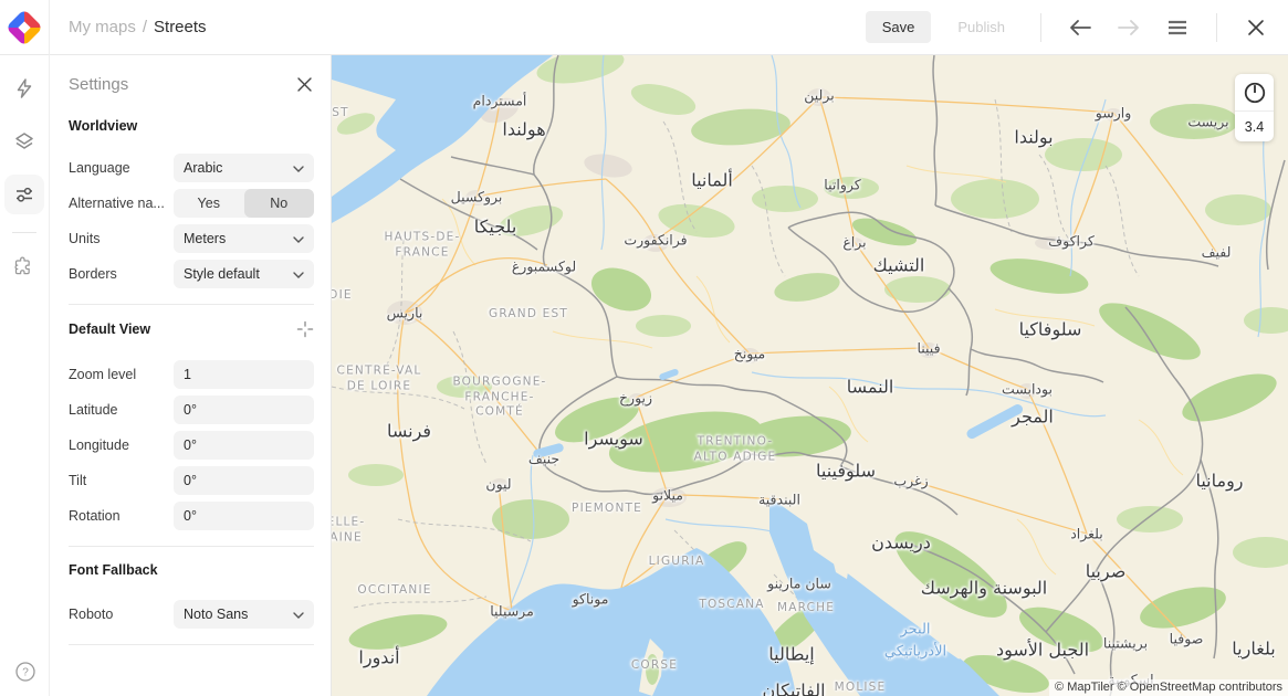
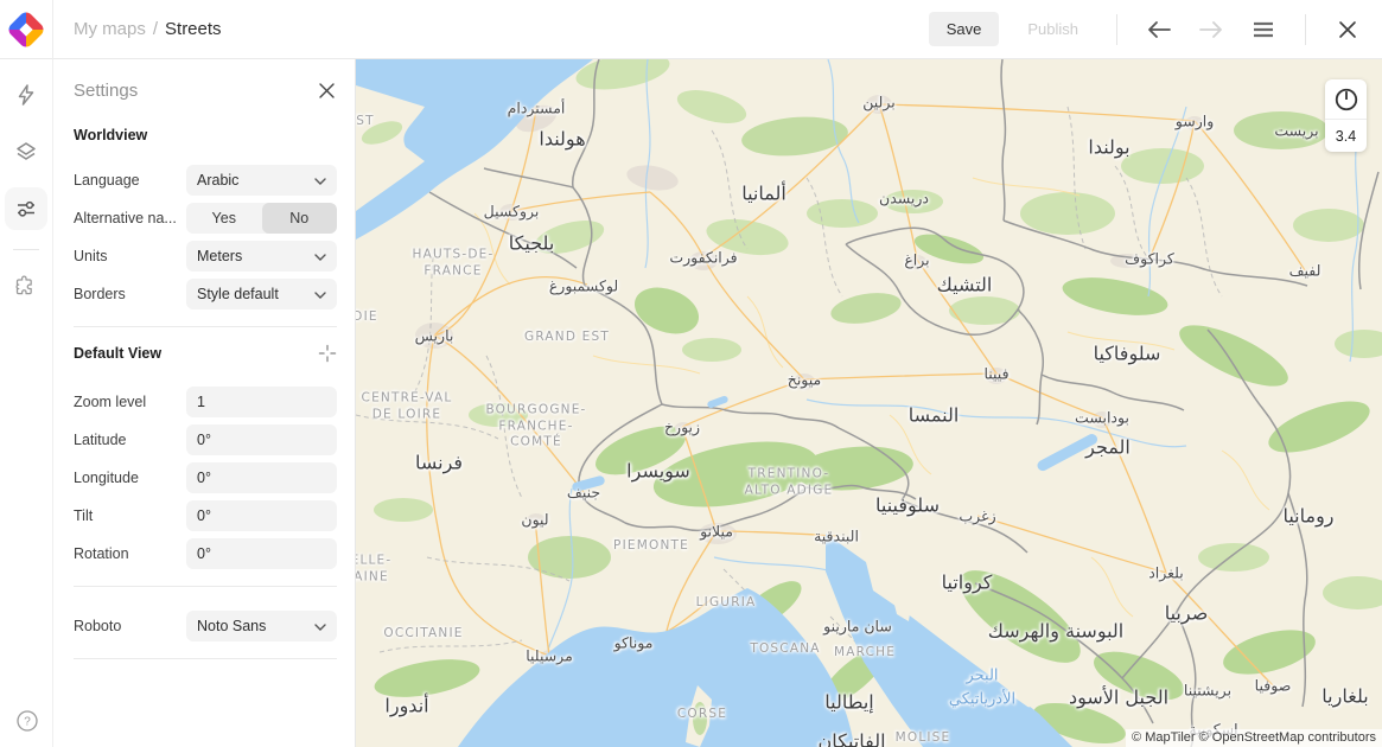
  My maps
  /
  Streets
  Save
  Publish
  ?
  Settings
  Worldview
  Language
  Arabic
  Alternative na...
  Yes
  No
  Units
  Meters
  Borders
  Style default
  Default View
  Zoom level
  1
  Latitude
  0°
  Longitude
  0°
  Tilt
  0°
  Rotation
  0°
- Font Fallback
  Roboto
  Noto Sans
  هولندا
  بلجيكا
  ألمانيا
  بولندا
  التشيك
  سلوفاكيا
  النمسا
  المجر
  فرنسا
  سويسرا
  سلوفينيا
  رومانيا
- دريسدن
+ كرواتيا
  صربيا
  البوسنة والهرسك
  الجبل الأسود
  بلغاريا
  إيطاليا
  أندورا
  الفاتيكان
  أمستردام
  بروكسيل
  فرانكفورت
  لوكسمبورغ
  باريس
  برلين
  وارسو
  بريست
- كرواتيا
+ دريسدن
  براغ
  كراكوف
  لفيف
  ميونخ
  زيورخ
  فيينا
  بودابست
  جنيف
  ليون
  ميلانو
  البندقية
  زغرب
  بلغراد
  موناكو
  مرسيليا
  سان مارينو
  بريشتينا
  صوفيا
  اسكوبية
  ST
  HAUTS-DE-
  FRANCE
  GRAND EST
  DIE
  CENTRE-VAL
  DE LOIRE
  BOURGOGNE-
  FRANCHE-
  COMTÉ
  TRENTINO-
  ALTO ADIGE
  PIEMONTE
  LLE-
  AINE
  LIGURIA
  OCCITANIE
  TOSCANA
  MARCHE
  CORSE
  MOLISE
  البحر
  الأدرياتيكي
  3.4
  © MapTiler © OpenStreetMap contributors
